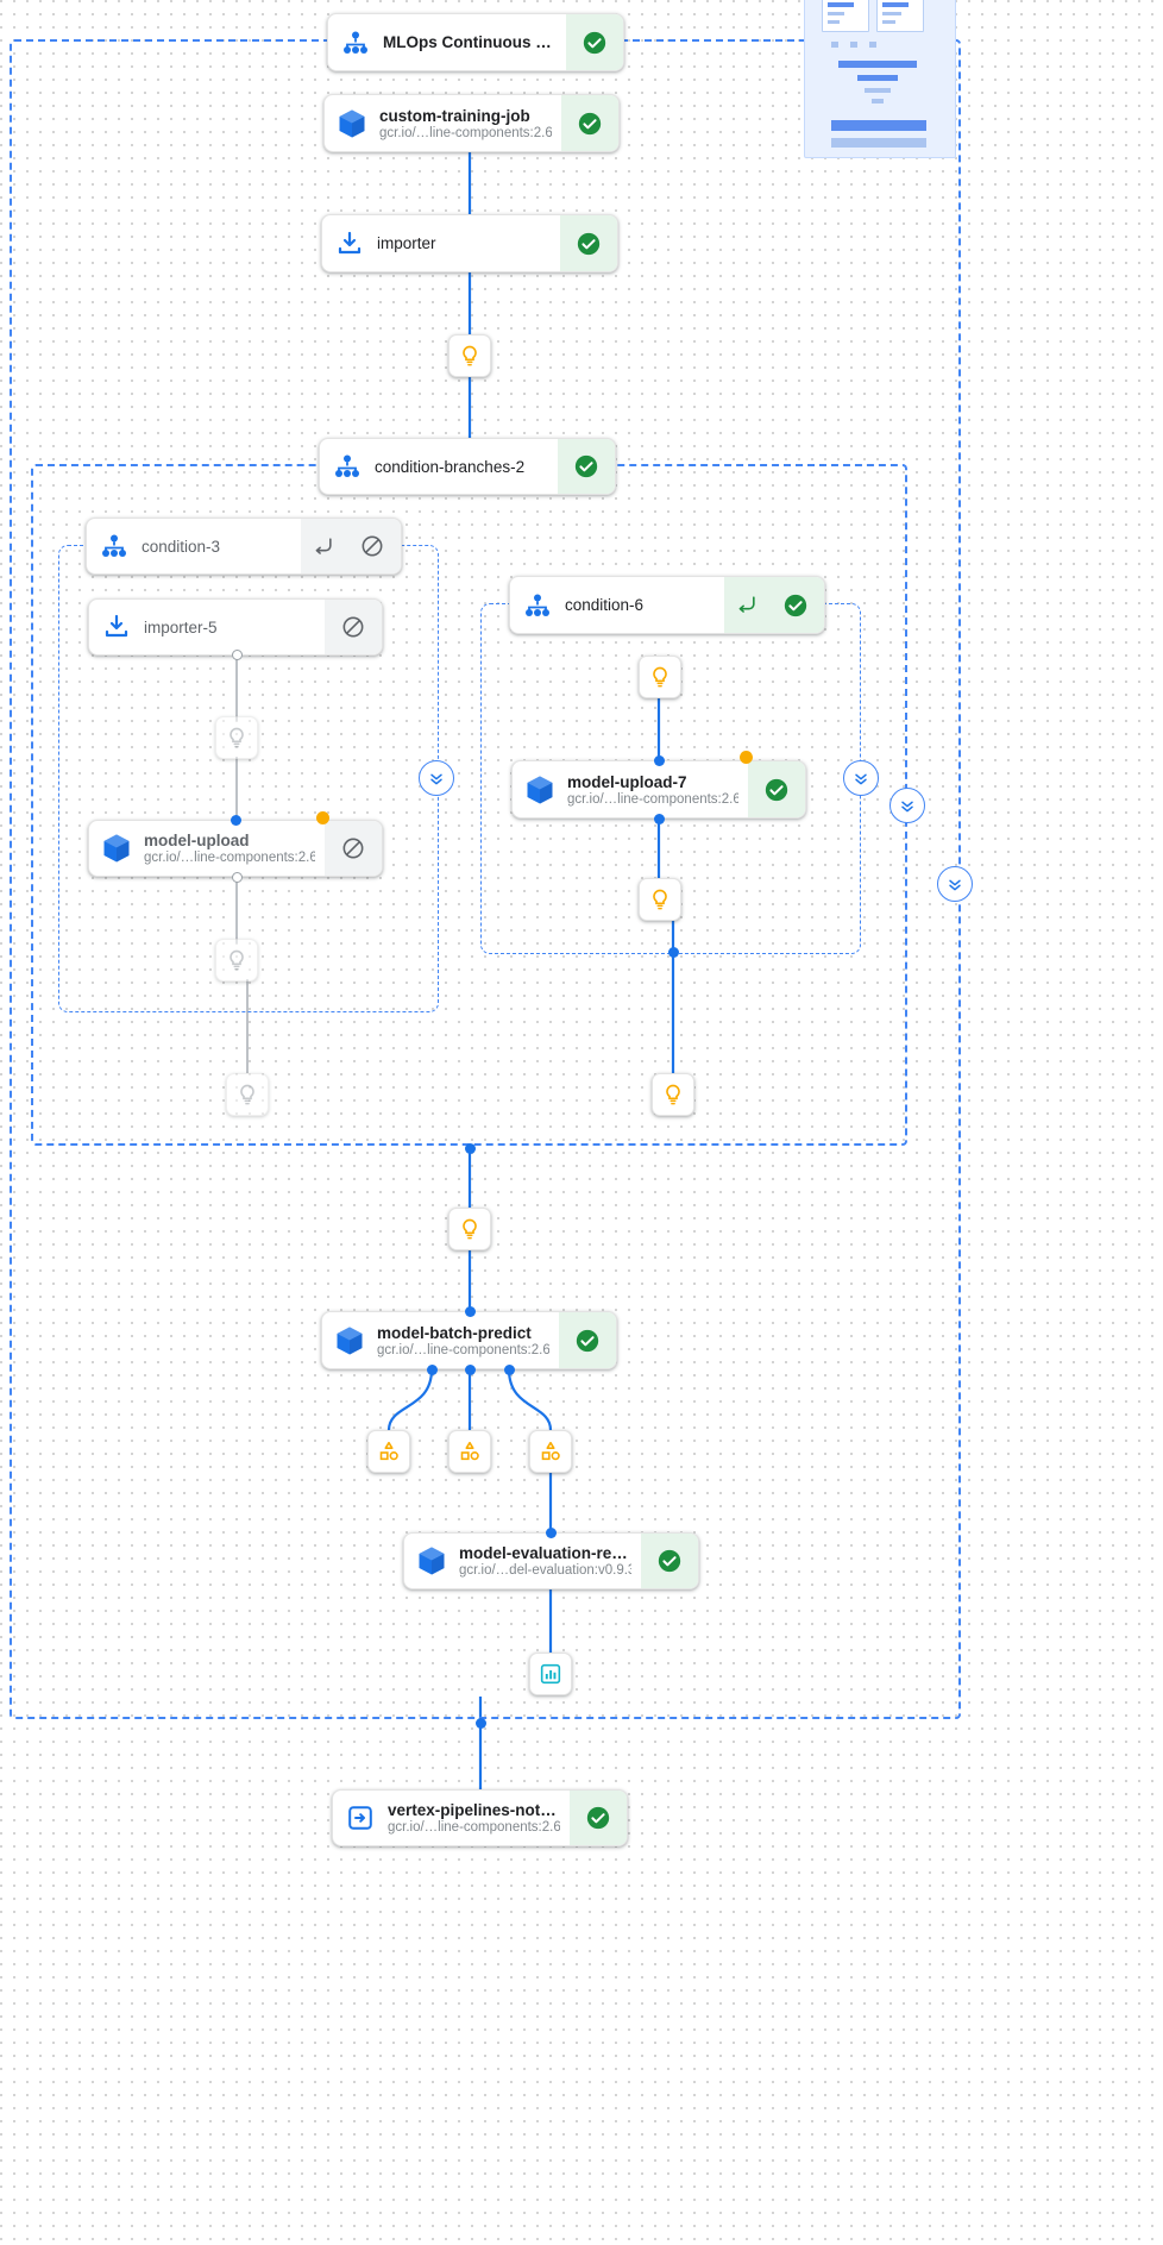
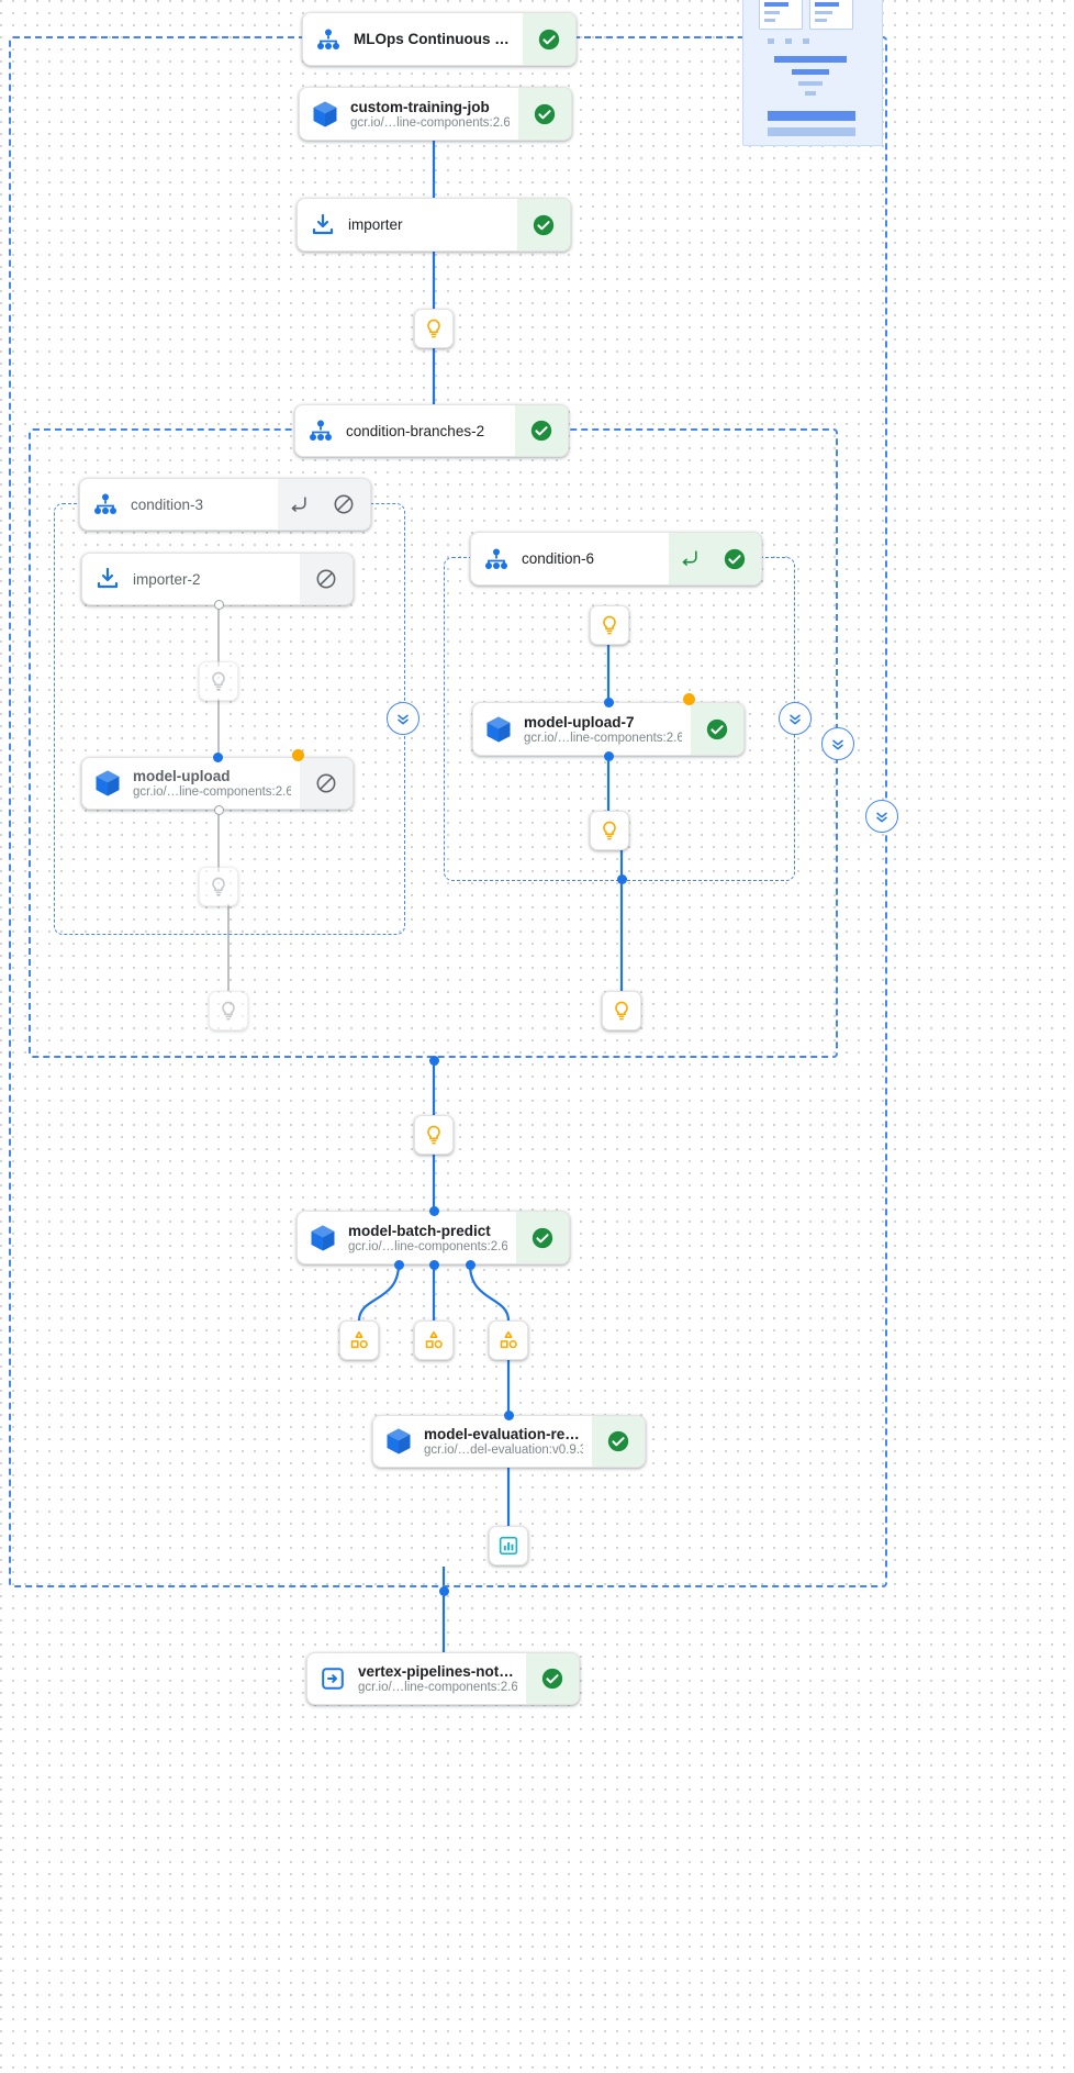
  MLOps Continuous Tra
  custom-training-job
  gcr.io/…line-components:2.6
  importer
  condition-branches-2
  condition-3
- importer-5
+ importer-2
  model-upload
  gcr.io/…line-components:2.6
  condition-6
  model-upload-7
  gcr.io/…line-components:2.6
  model-batch-predict
  gcr.io/…line-components:2.6
  model-evaluation-regr
  gcr.io/…del-evaluation:v0.9.
  vertex-pipelines-notific
  gcr.io/…line-components:2.6
